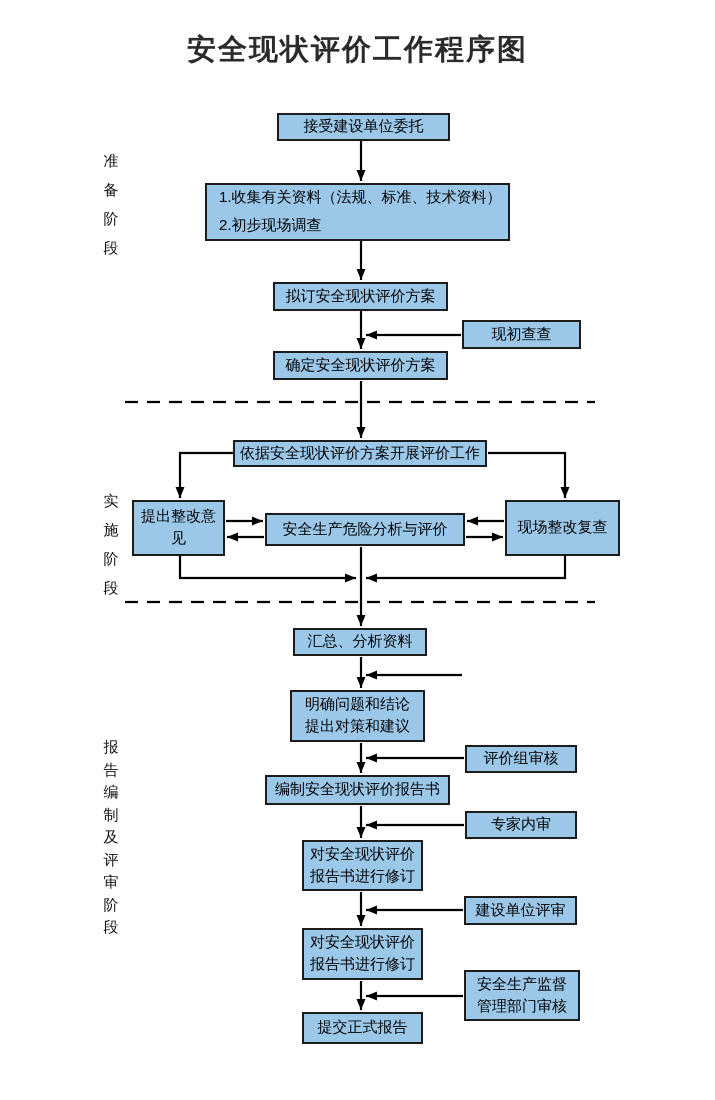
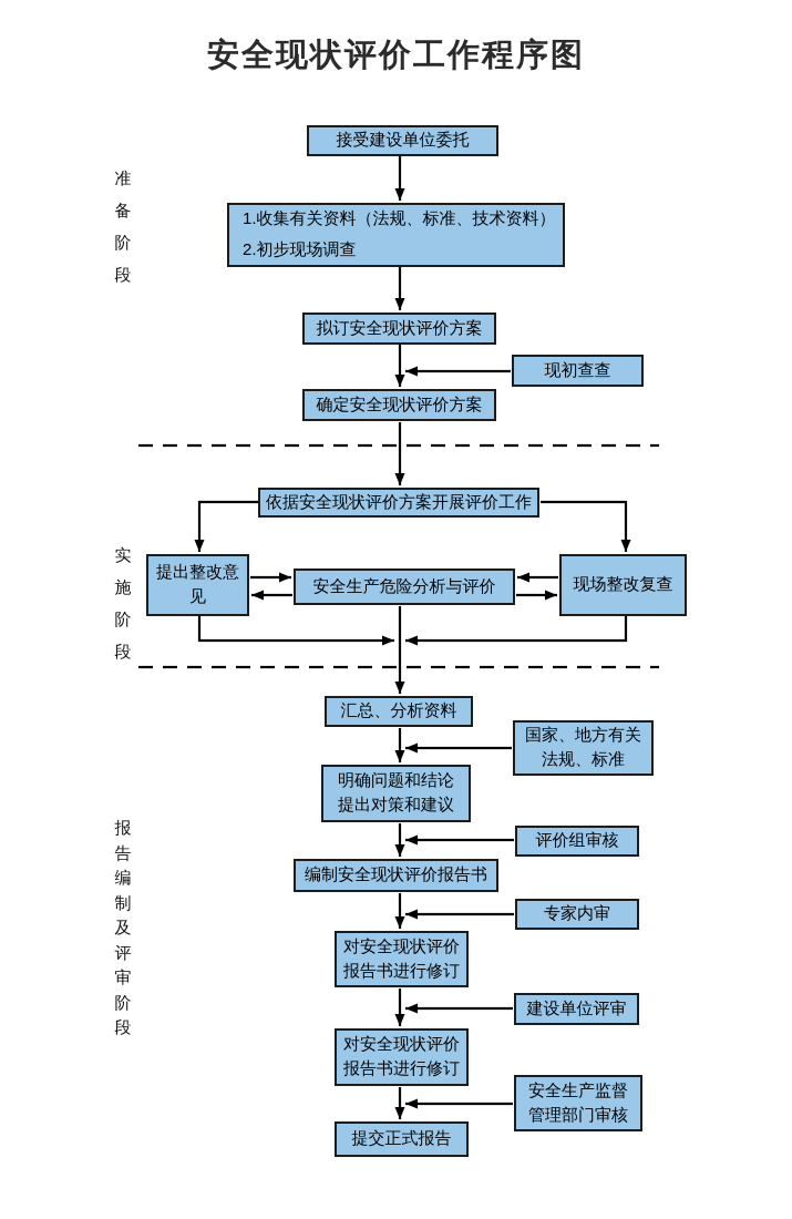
  安全现状评价工作程序图
  准
  备
  阶
  段
  实
  施
  阶
  段
  报
  告
  编
  制
  及
  评
  审
  阶
  段
  接受建设单位委托
  1.收集有关资料（法规、标准、技术资料）
  2.初步现场调查
  拟订安全现状评价方案
  现初查查
  确定安全现状评价方案
  依据安全现状评价方案开展评价工作
  提出整改意见
  安全生产危险分析与评价
  现场整改复查
  汇总、分析资料
+ 国家、地方有关
+ 法规、标准
  明确问题和结论
  提出对策和建议
  评价组审核
  编制安全现状评价报告书
  专家内审
  对安全现状评价
  报告书进行修订
  建设单位评审
  对安全现状评价
  报告书进行修订
  安全生产监督
  管理部门审核
  提交正式报告
